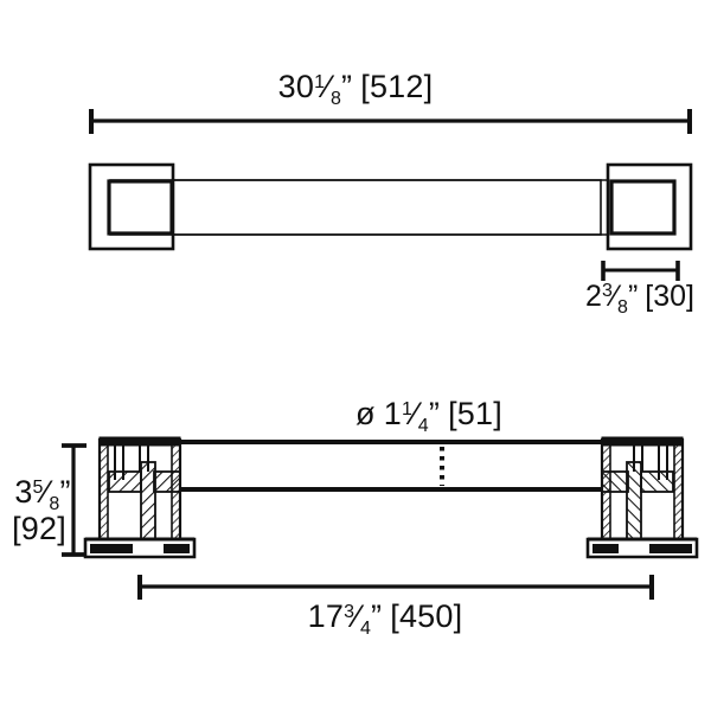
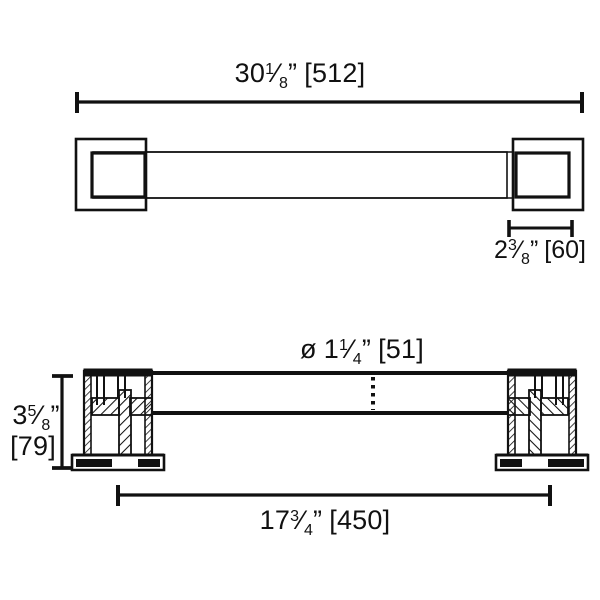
  301⁄8 ” [512]
- 23⁄8 ” [30]
+ 23⁄8 ” [60]
  ø 11⁄4 ” [51]
  35⁄8 ”
- [92]
+ [79]
  173⁄4 ” [450]
